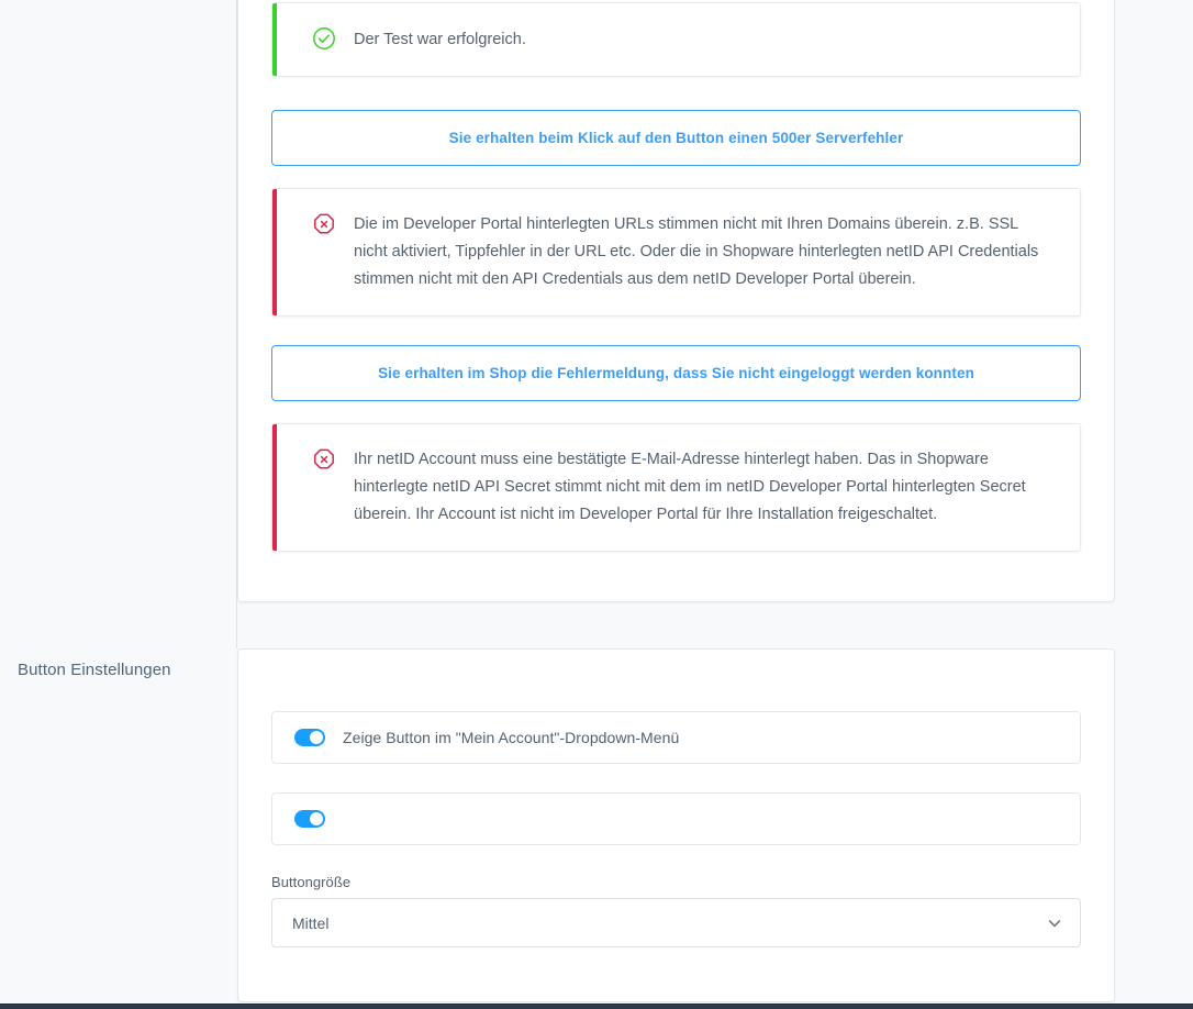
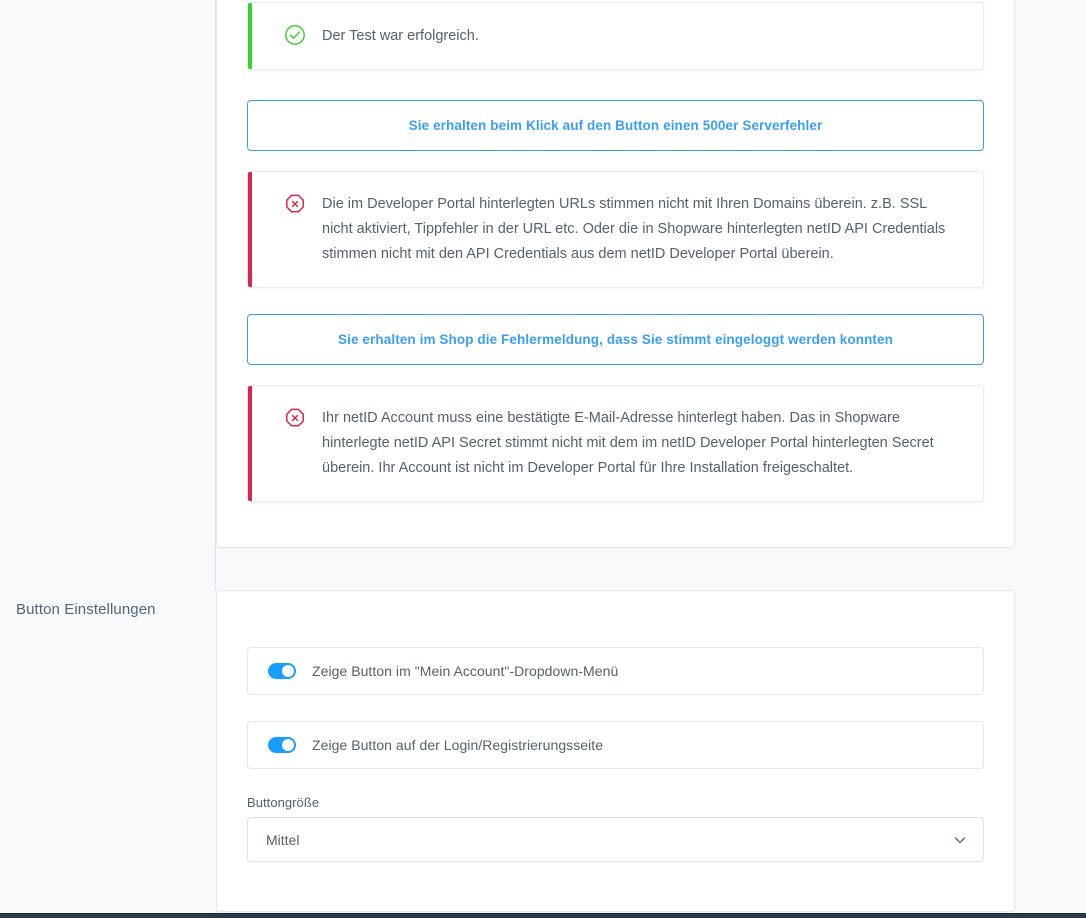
  Der Test war erfolgreich.
  Sie erhalten beim Klick auf den Button einen 500er Serverfehler
  Die im Developer Portal hinterlegten URLs stimmen nicht mit Ihren Domains überein. z.B. SSL nicht aktiviert, Tippfehler in der URL etc. Oder die in Shopware hinterlegten netID API Credentials stimmen nicht mit den API Credentials aus dem netID Developer Portal überein.
- Sie erhalten im Shop die Fehlermeldung, dass Sie nicht eingeloggt werden konnten
+ Sie erhalten im Shop die Fehlermeldung, dass Sie stimmt eingeloggt werden konnten
  Ihr netID Account muss eine bestätigte E-Mail-Adresse hinterlegt haben. Das in Shopware hinterlegte netID API Secret stimmt nicht mit dem im netID Developer Portal hinterlegten Secret überein. Ihr Account ist nicht im Developer Portal für Ihre Installation freigeschaltet.
  Button Einstellungen
  Zeige Button im "Mein Account"-Dropdown-Menü
+ Zeige Button auf der Login/Registrierungsseite
  Buttongröße
  Mittel
